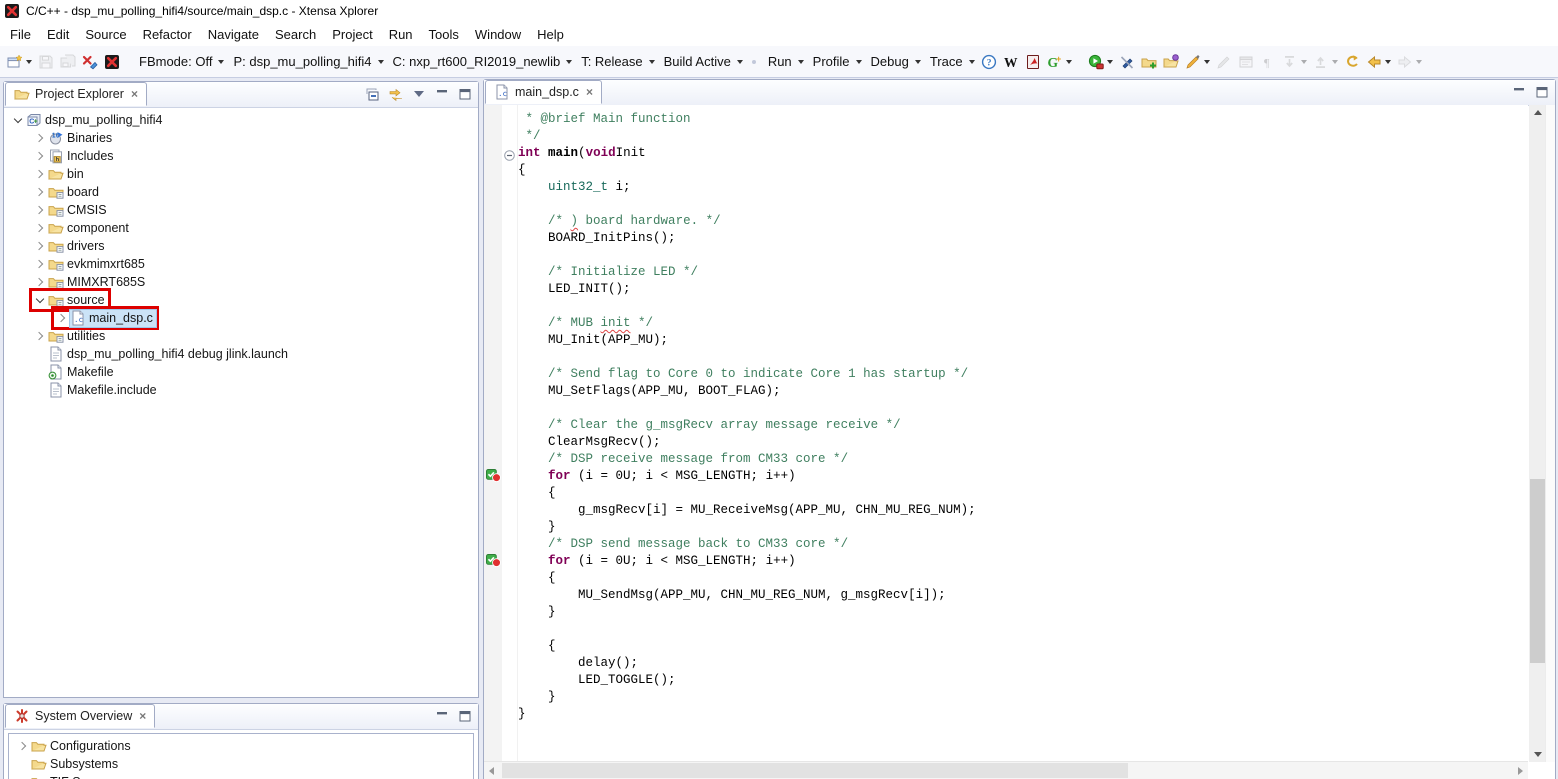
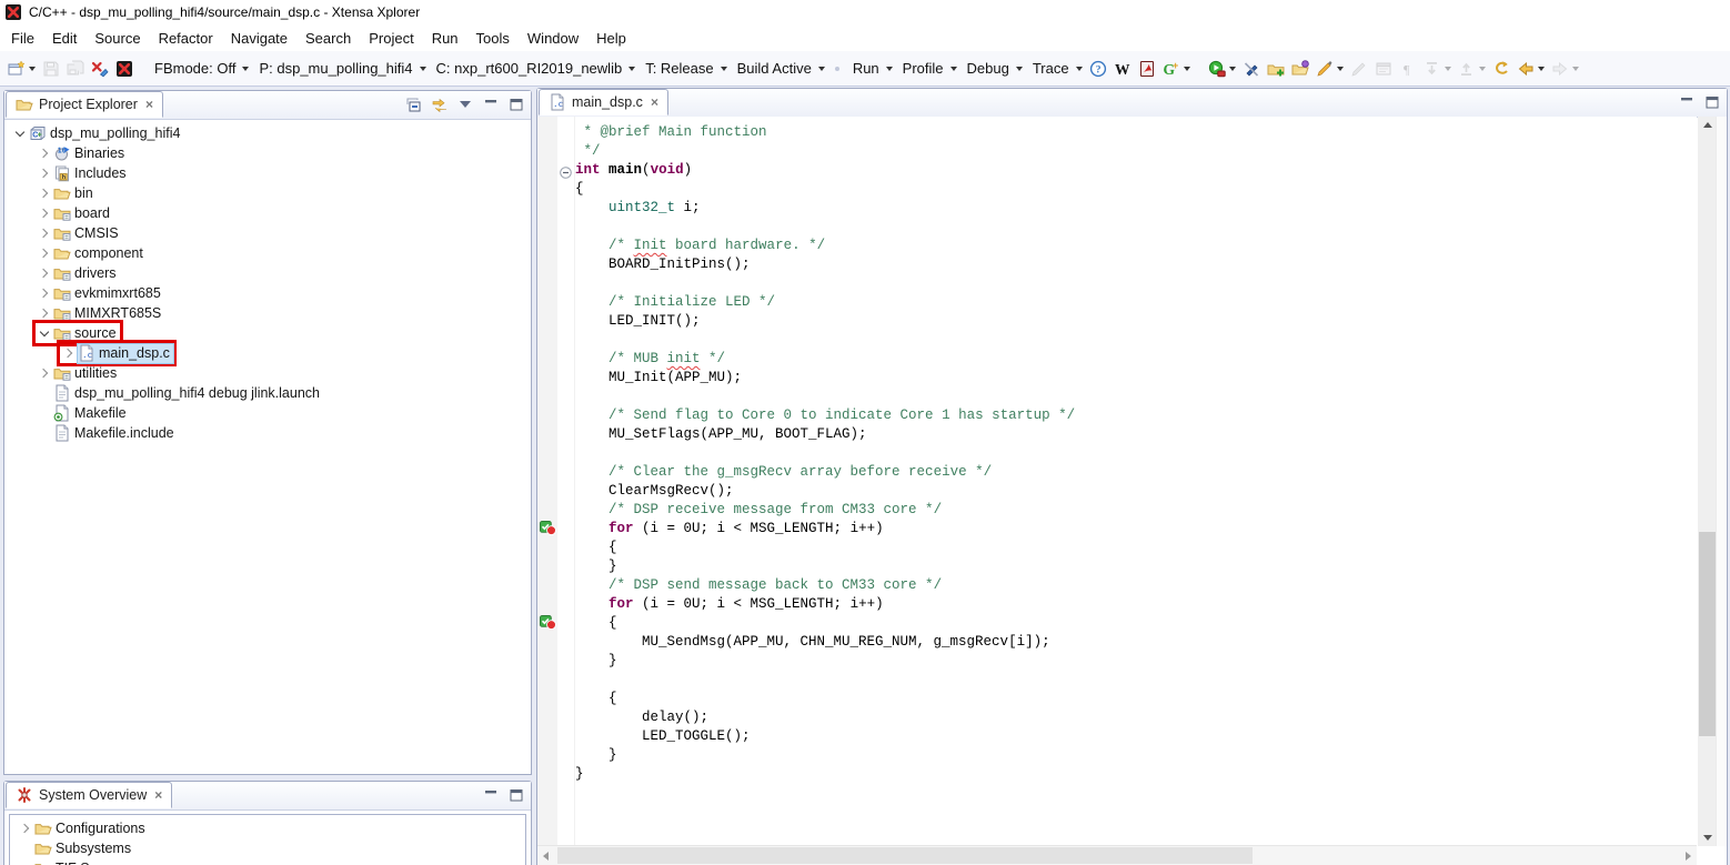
  C/C++ - dsp_mu_polling_hifi4/source/main_dsp.c - Xtensa Xplorer
  File
  Edit
  Source
  Refactor
  Navigate
  Search
  Project
  Run
  Tools
  Window
  Help
  FBmode: Off
  P: dsp_mu_polling_hifi4
  C: nxp_rt600_RI2019_newlib
  T: Release
  Build Active
  Run
  Profile
  Debug
  Trace
  ?
  W
  G
  +
  ¶
  Project Explorer
  ×
  dsp_mu_polling_hifi4
  10
  Binaries
  Includes
  bin
  board
  CMSIS
  component
  drivers
  evkmimxrt685
  MIMXRT685S
  source
  .c
  main_dsp.c
  utilities
  dsp_mu_polling_hifi4 debug jlink.launch
  Makefile
  Makefile.include
  System Overview
  ×
  Configurations
  Subsystems
  .c
  main_dsp.c
  ×
  * @brief Main function
  */
- int main(voidInit
+ int main(void)
  {
  uint32_t i;
- /* ) board hardware. */
+ /* Init board hardware. */
  BOARD_InitPins();
  /* Initialize LED */
  LED_INIT();
  /* MUB init */
  MU_Init(APP_MU);
  /* Send flag to Core 0 to indicate Core 1 has startup */
  MU_SetFlags(APP_MU, BOOT_FLAG);
- /* Clear the g_msgRecv array message receive */
+ /* Clear the g_msgRecv array before receive */
  ClearMsgRecv();
  /* DSP receive message from CM33 core */
  for (i = 0U; i < MSG_LENGTH; i++)
  {
- g_msgRecv[i] = MU_ReceiveMsg(APP_MU, CHN_MU_REG_NUM);
  }
  /* DSP send message back to CM33 core */
  for (i = 0U; i < MSG_LENGTH; i++)
  {
  MU_SendMsg(APP_MU, CHN_MU_REG_NUM, g_msgRecv[i]);
  }
  {
  delay();
  LED_TOGGLE();
  }
  }
